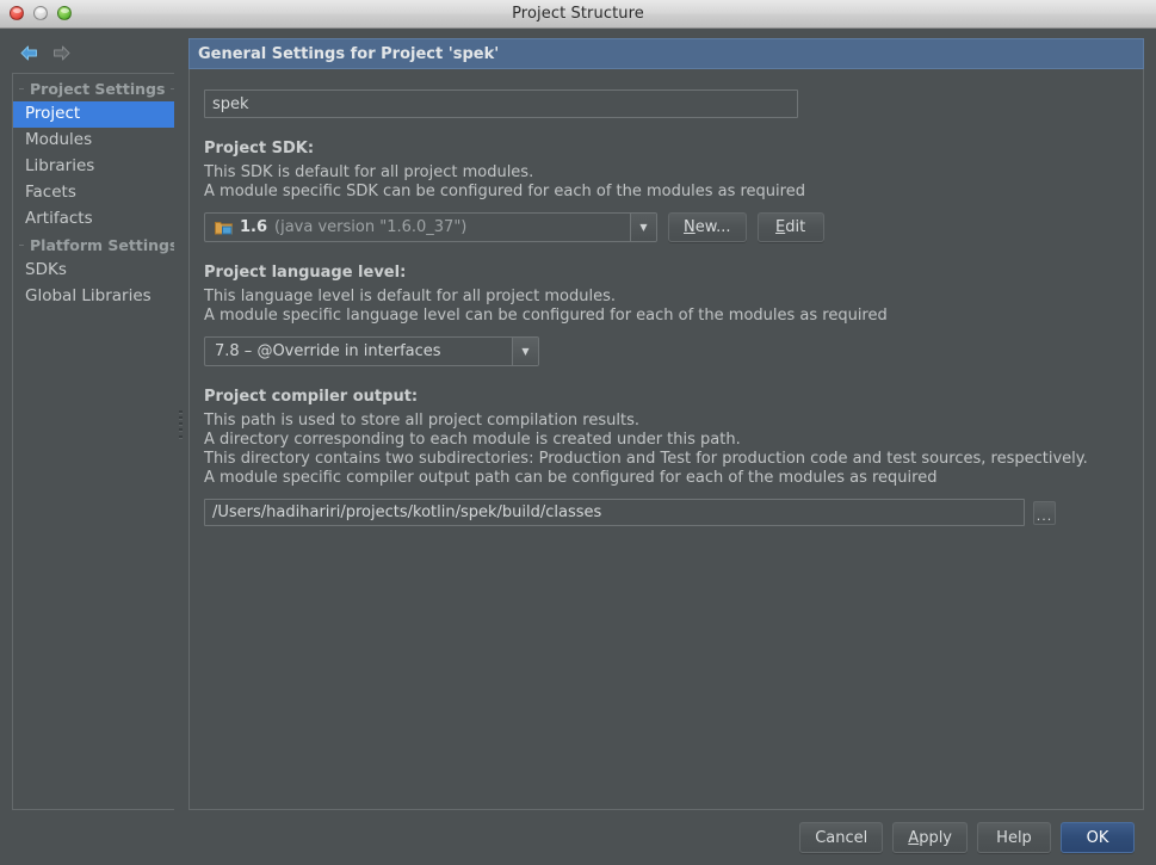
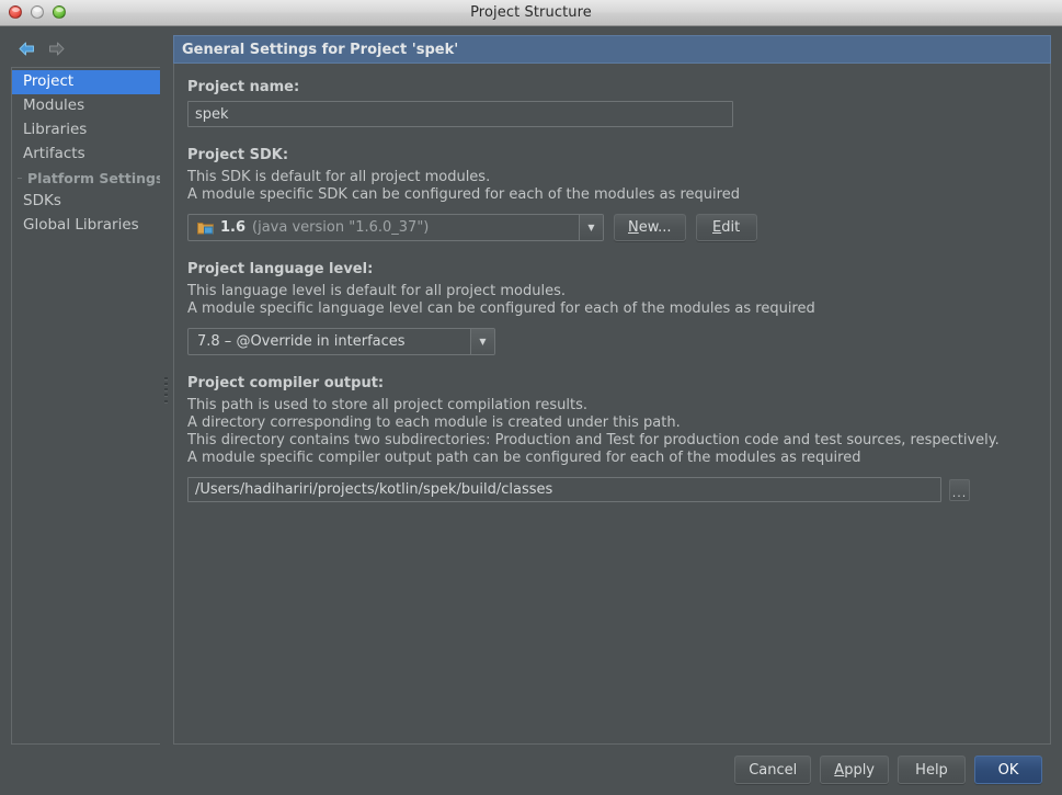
  Project Structure
- Project Settings
  Project
  Modules
  Libraries
- Facets
  Artifacts
  Platform Settings
  SDKs
  Global Libraries
  General Settings for Project 'spek'
+ Project name:
  spek
  Project SDK:
  This SDK is default for all project modules.
  A module specific SDK can be configured for each of the modules as required
  1.6
  (java version "1.6.0_37")
  ▼
  N
  ew...
  E
  dit
  Project language level:
  This language level is default for all project modules.
  A module specific language level can be configured for each of the modules as required
  7.8 – @Override in interfaces
  ▼
  Project compiler output:
  This path is used to store all project compilation results.
  A directory corresponding to each module is created under this path.
  This directory contains two subdirectories: Production and Test for production code and test sources, respectively.
  A module specific compiler output path can be configured for each of the modules as required
  /Users/hadihariri/projects/kotlin/spek/build/classes
  ...
  Cancel
  A
  pply
  Help
  OK
